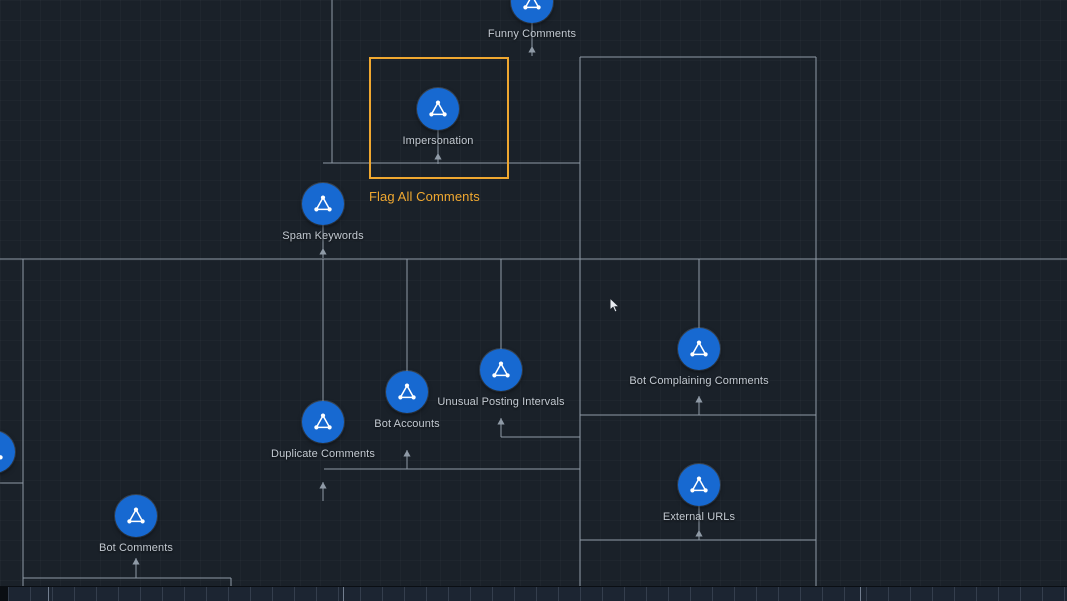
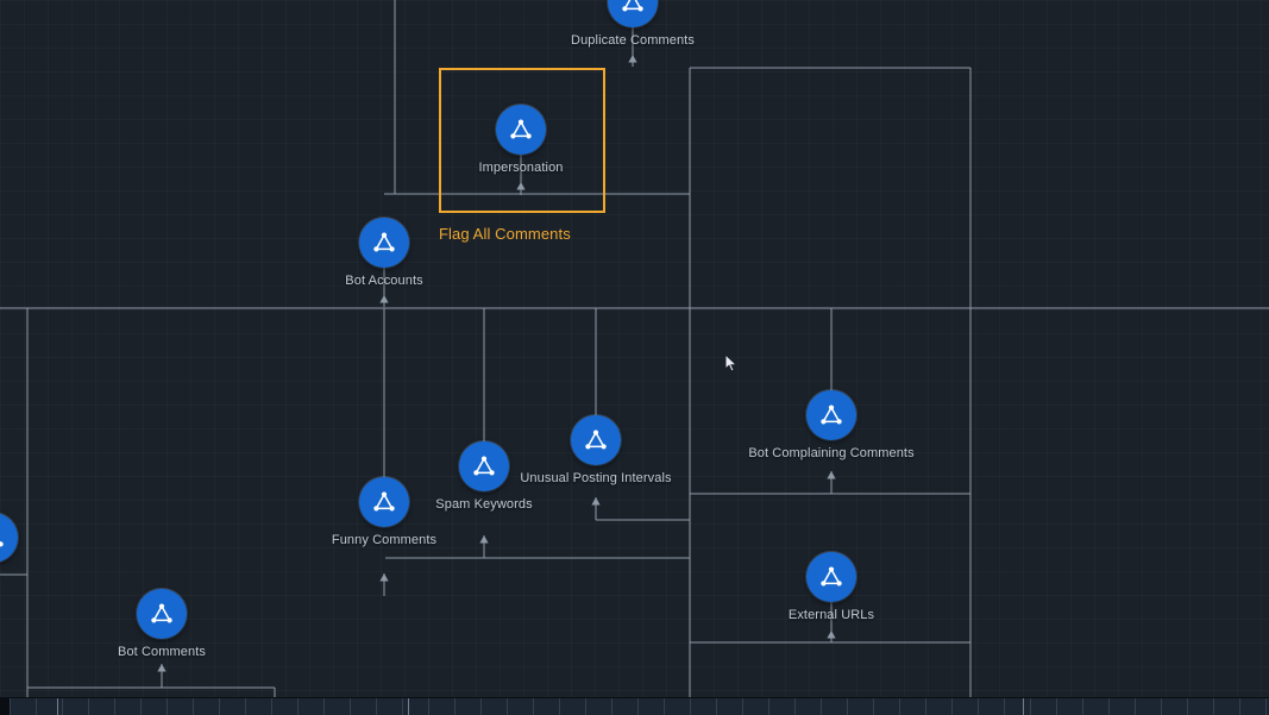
- Funny Comments
+ Duplicate Comments
  Impersonation
- Spam Keywords
+ Bot Accounts
  Bot Complaining Comments
  Unusual Posting Intervals
- Bot Accounts
+ Spam Keywords
- Duplicate Comments
+ Funny Comments
  External URLs
  Bot Comments
  Flag All Comments
